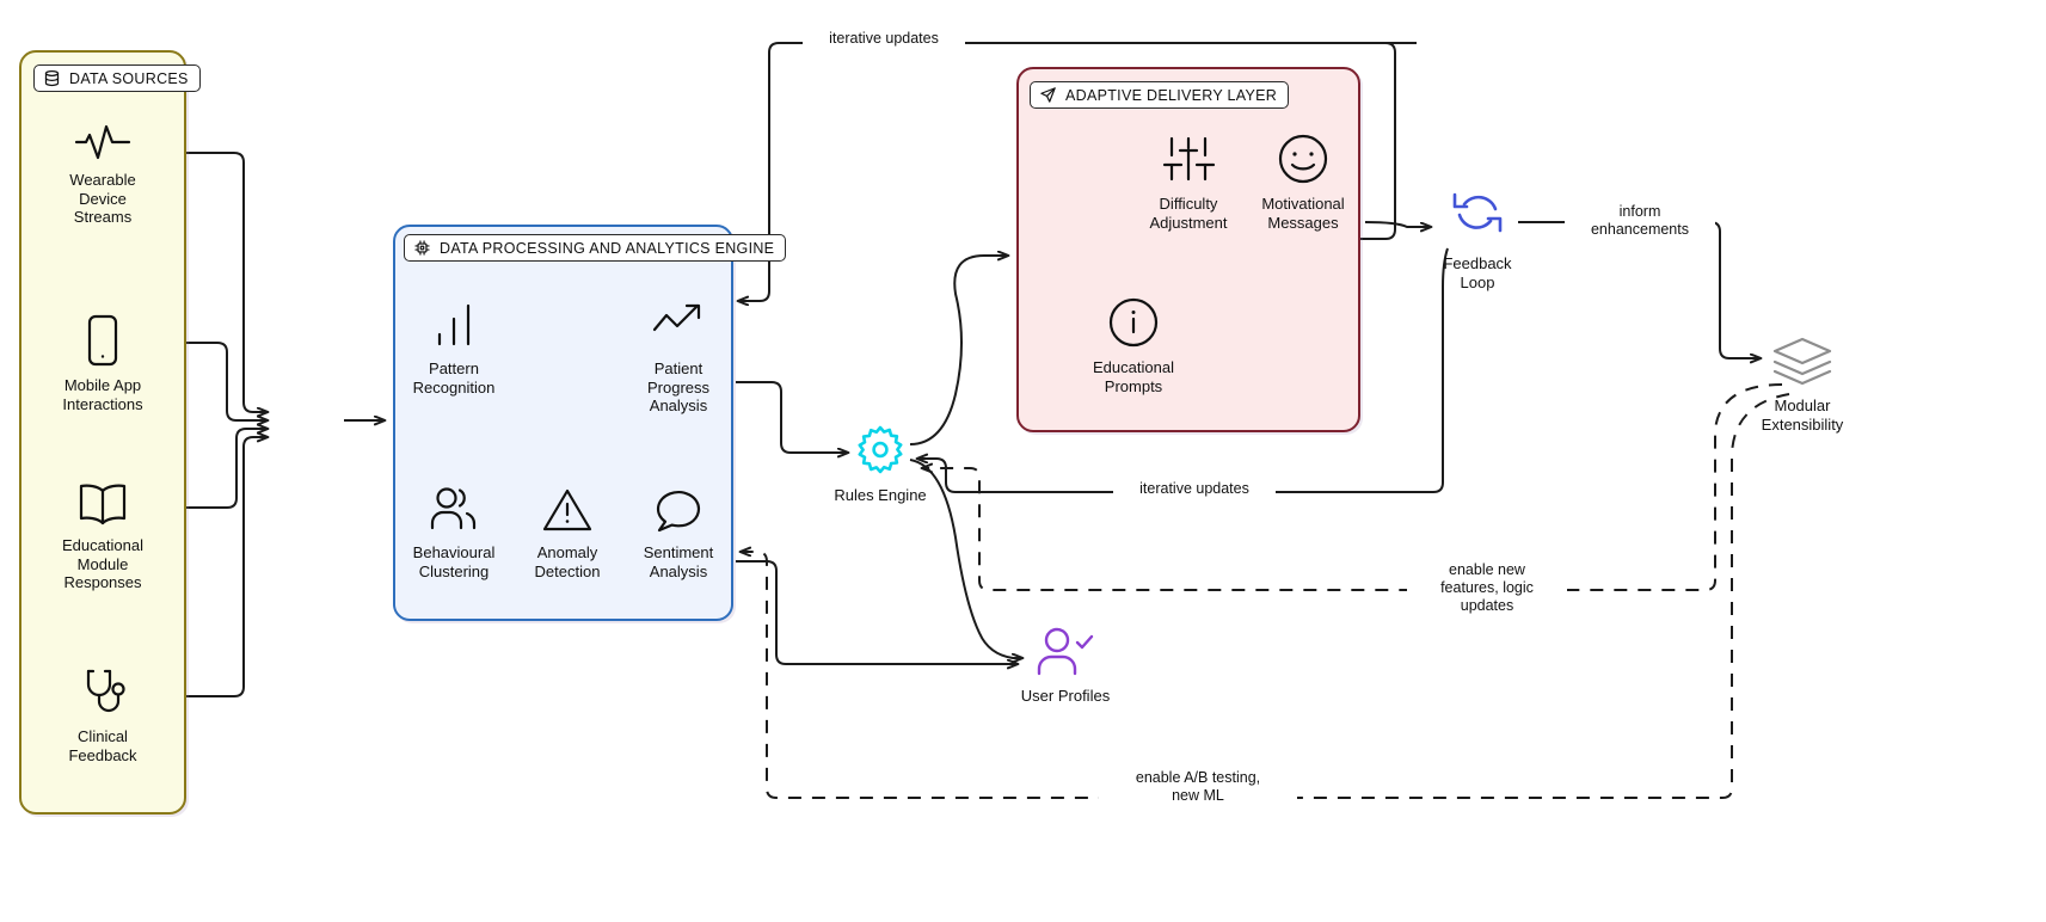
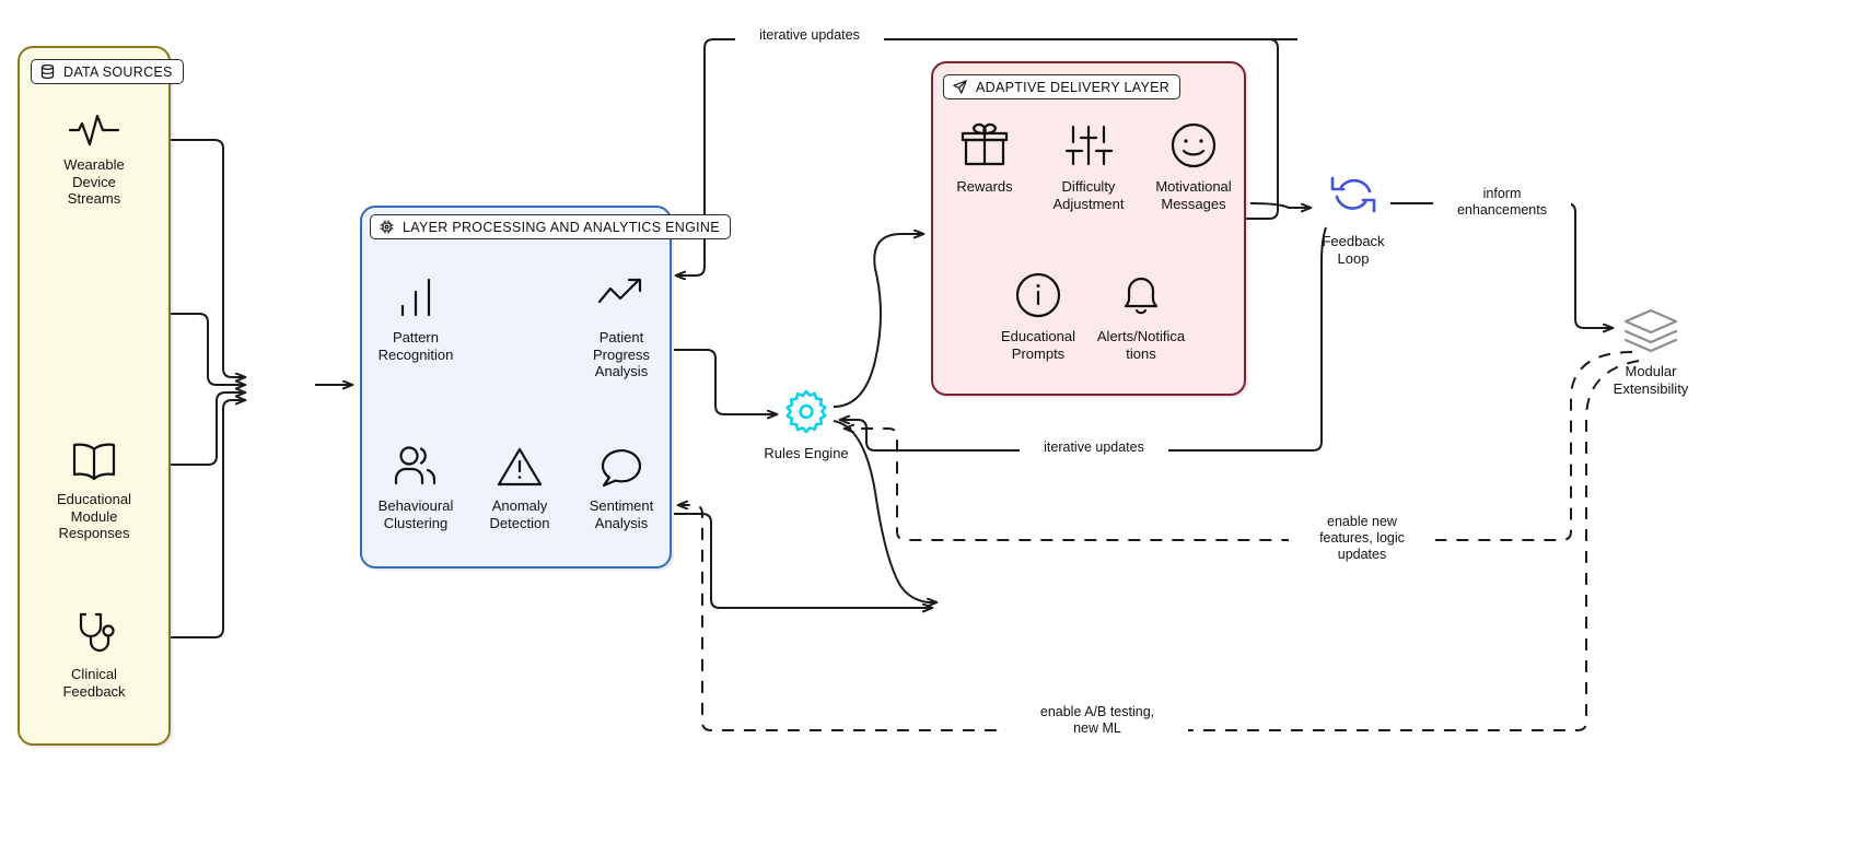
  DATA SOURCES
  Wearable
  Device
  Streams
- Mobile App
- Interactions
  Educational
  Module
  Responses
  Clinical
  Feedback
- DATA PROCESSING AND ANALYTICS ENGINE
+ LAYER PROCESSING AND ANALYTICS ENGINE
  Pattern
  Recognition
  Patient
  Progress
  Analysis
  Behavioural
  Clustering
  Anomaly
  Detection
  Sentiment
  Analysis
  ADAPTIVE DELIVERY LAYER
+ Rewards
  Difficulty
  Adjustment
  Motivational
  Messages
  Educational
  Prompts
+ Alerts/Notifica
+ tions
  Rules Engine
- User Profiles
  Feedback
  Loop
  Modular
  Extensibility
  iterative updates
  iterative updates
  inform
  enhancements
  enable new
  features, logic
  updates
  enable A/B testing,
  new ML
